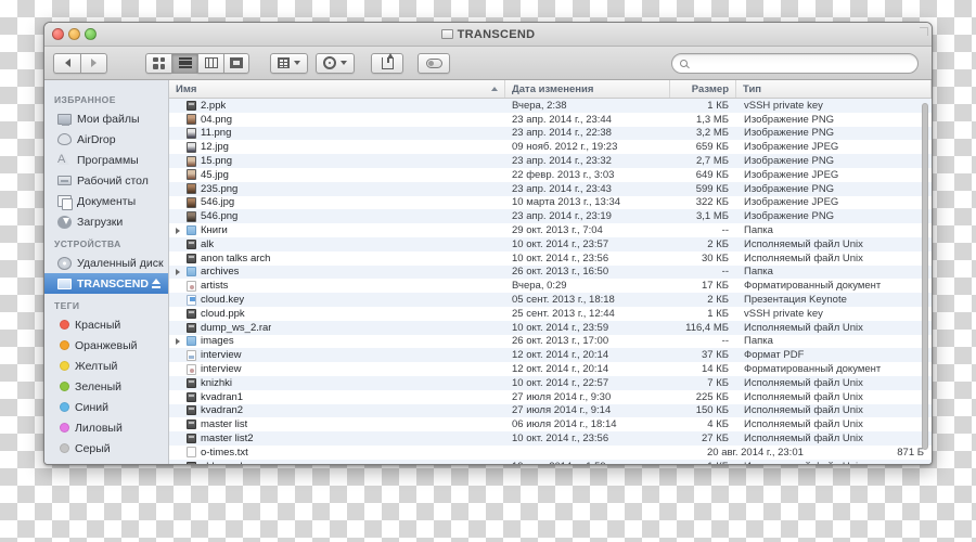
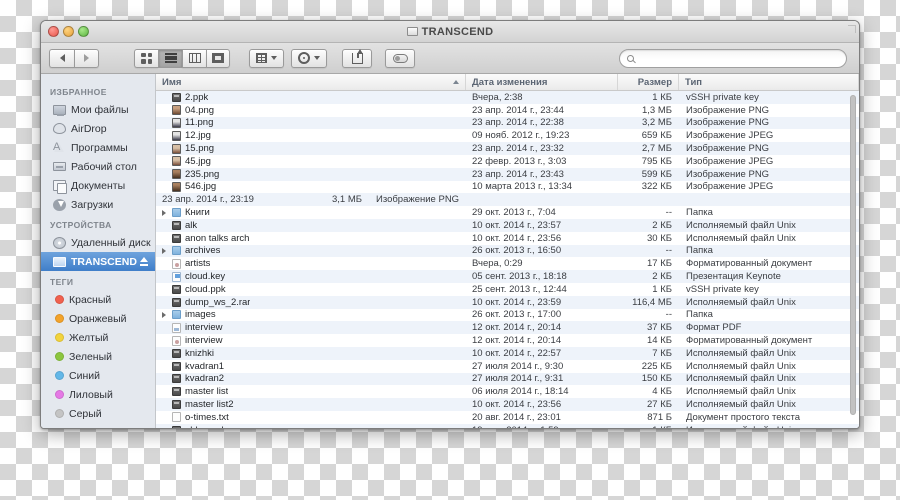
  TRANSCEND
  ИЗБРАННОЕ
  Мои файлы
  AirDrop
  Программы
  Рабочий стол
  Документы
  Загрузки
  УСТРОЙСТВА
  Удаленный диск
  TRANSCEND
  ТЕГИ
  Красный
  Оранжевый
  Желтый
  Зеленый
  Синий
  Лиловый
  Серый
  Имя
  Дата изменения
  Размер
  Тип
  2.ppk
  Вчера, 2:38
  1 КБ
  vSSH private key
  04.png
  23 апр. 2014 г., 23:44
  1,3 МБ
  Изображение PNG
  11.png
  23 апр. 2014 г., 22:38
  3,2 МБ
  Изображение PNG
  12.jpg
  09 нояб. 2012 г., 19:23
  659 КБ
  Изображение JPEG
  15.png
  23 апр. 2014 г., 23:32
  2,7 МБ
  Изображение PNG
  45.jpg
  22 февр. 2013 г., 3:03
- 649 КБ
+ 795 КБ
  Изображение JPEG
  235.png
  23 апр. 2014 г., 23:43
  599 КБ
  Изображение PNG
  546.jpg
  10 марта 2013 г., 13:34
  322 КБ
  Изображение JPEG
- 546.png
  23 апр. 2014 г., 23:19
  3,1 МБ
  Изображение PNG
  Книги
  29 окт. 2013 г., 7:04
  --
  Папка
  alk
  10 окт. 2014 г., 23:57
  2 КБ
  Исполняемый файл Unix
  anon talks arch
  10 окт. 2014 г., 23:56
  30 КБ
  Исполняемый файл Unix
  archives
  26 окт. 2013 г., 16:50
  --
  Папка
  artists
  Вчера, 0:29
  17 КБ
  Форматированный документ
  cloud.key
  05 сент. 2013 г., 18:18
  2 КБ
  Презентация Keynote
  cloud.ppk
  25 сент. 2013 г., 12:44
  1 КБ
  vSSH private key
  dump_ws_2.rar
  10 окт. 2014 г., 23:59
  116,4 МБ
  Исполняемый файл Unix
  images
  26 окт. 2013 г., 17:00
  --
  Папка
  interview
  12 окт. 2014 г., 20:14
  37 КБ
  Формат PDF
  interview
  12 окт. 2014 г., 20:14
  14 КБ
  Форматированный документ
  knizhki
  10 окт. 2014 г., 22:57
  7 КБ
  Исполняемый файл Unix
  kvadran1
  27 июля 2014 г., 9:30
  225 КБ
  Исполняемый файл Unix
  kvadran2
- 27 июля 2014 г., 9:14
+ 27 июля 2014 г., 9:31
  150 КБ
  Исполняемый файл Unix
  master list
  06 июля 2014 г., 18:14
  4 КБ
  Исполняемый файл Unix
  master list2
  10 окт. 2014 г., 23:56
  27 КБ
  Исполняемый файл Unix
  o-times.txt
  20 авг. 2014 г., 23:01
  871 Б
+ Документ простого текста
